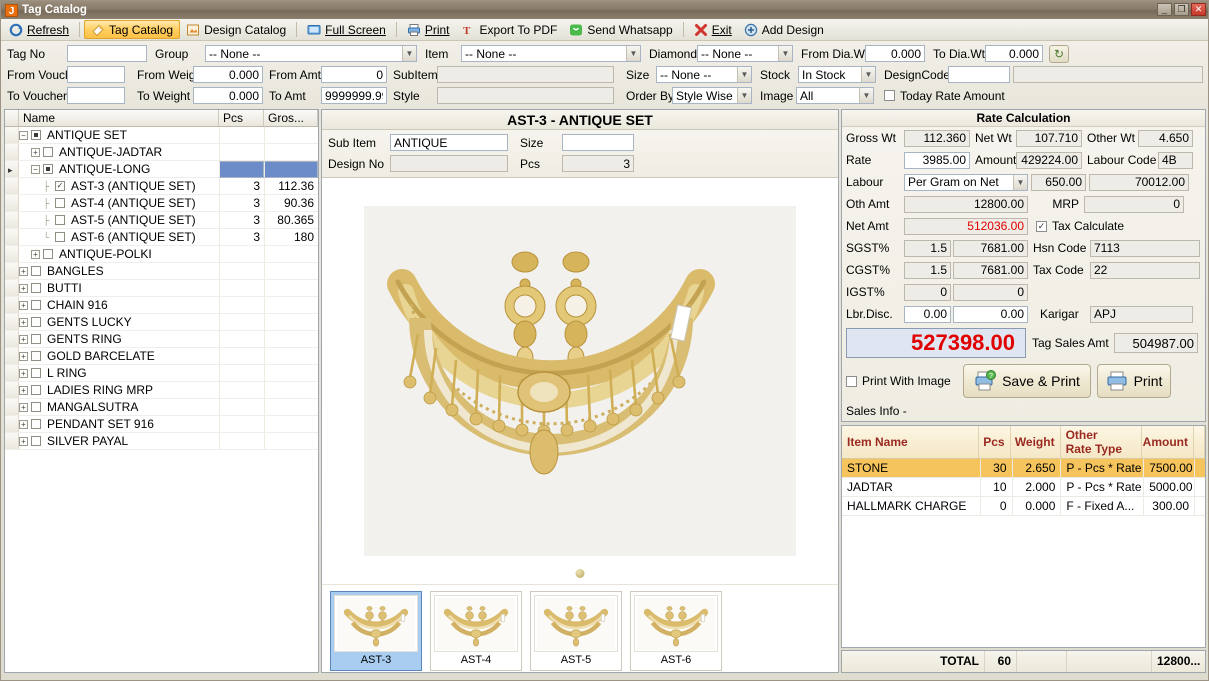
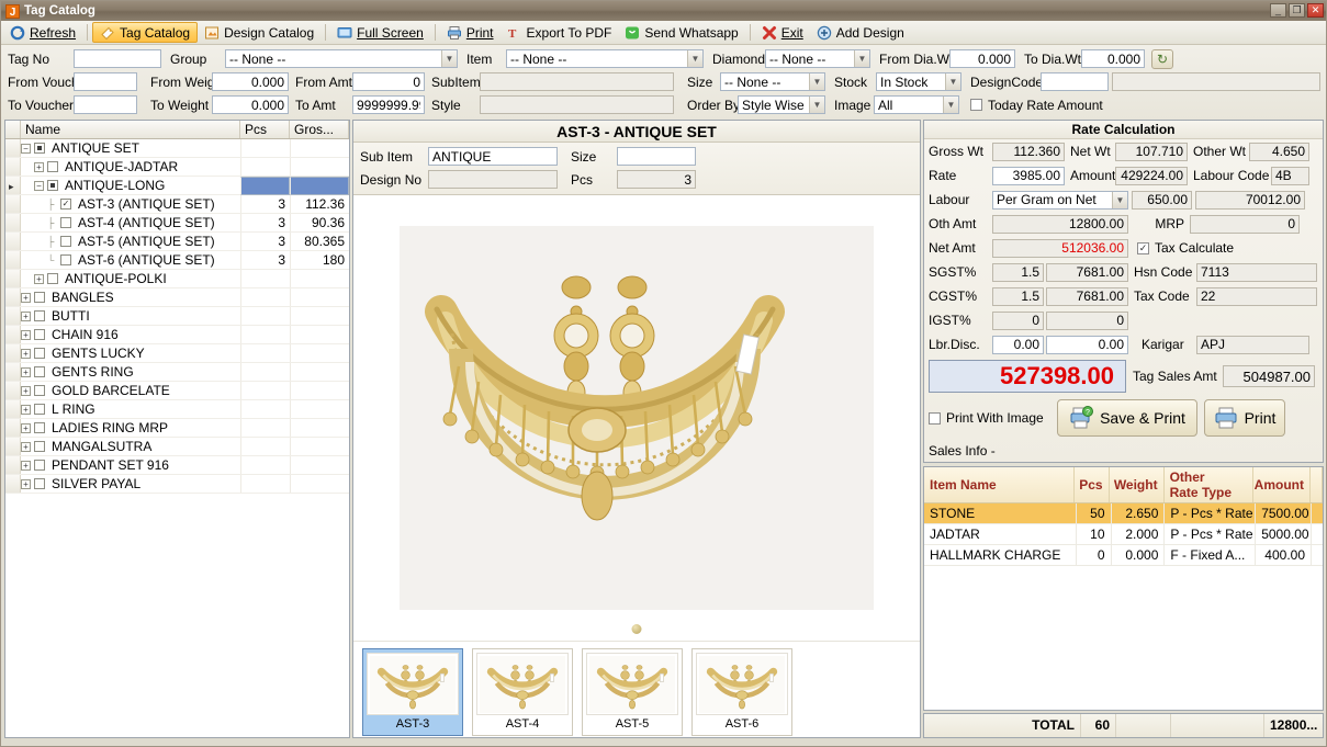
  J
  Tag Catalog
  _
  ❐
  ✕
  Refresh
  Tag Catalog
  Design Catalog
  Full Screen
  Print
  T
  Export To PDF
  Send Whatsapp
  Exit
  Add Design
  Tag No
  Group
  -- None --
  ▼
  Item
  -- None --
  ▼
  Diamond
  -- None --
  ▼
  From Dia.W
  0.000
  To Dia.Wt
  0.000
  ↻
  From Vouc
  From Wei
  0.000
  From Amt
  0
  SubItem
  Size
  -- None --
  ▼
  Stock
  In Stock
  ▼
  DesignCode
  To Voucher
  To Weight
  0.000
  To Amt
  9999999.9
  Style
  Order By
  Style Wise
  ▼
  Image
  All
  ▼
  Today Rate Amount
  Name
  Pcs
  Gros...
  −
  ANTIQUE SET
  +
  ANTIQUE-JADTAR
  −
  ANTIQUE-LONG
  ├
  ✓
  AST-3 (ANTIQUE SET)
  3
  112.36
  ├
  AST-4 (ANTIQUE SET)
  3
  90.36
  ├
  AST-5 (ANTIQUE SET)
  3
  80.365
  └
  AST-6 (ANTIQUE SET)
  3
  180
  +
  ANTIQUE-POLKI
  +
  BANGLES
  +
  BUTTI
  +
  CHAIN 916
  +
  GENTS LUCKY
  +
  GENTS RING
  +
  GOLD BARCELATE
  +
  L RING
  +
  LADIES RING MRP
  +
  MANGALSUTRA
  +
  PENDANT SET 916
  +
  SILVER PAYAL
  AST-3 - ANTIQUE SET
  Sub Item
  ANTIQUE
  Size
  Design No
  Pcs
  3
  AST-3
  AST-4
  AST-5
  AST-6
  Rate Calculation
  Gross Wt
  112.360
  Net Wt
  107.710
  Other Wt
  4.650
  Rate
  3985.00
  Amount
  429224.00
  Labour Code
  4B
  Labour
  Per Gram on Net
  ▼
  650.00
  70012.00
  Oth Amt
  12800.00
  MRP
  0
  Net Amt
  512036.00
  ✓
  Tax Calculate
  SGST%
  1.5
  7681.00
  Hsn Code
  7113
  CGST%
  1.5
  7681.00
  Tax Code
  22
  IGST%
  0
  0
  Lbr.Disc.
  0.00
  0.00
  Karigar
  APJ
  527398.00
  Tag Sales Amt
  504987.00
  Print With Image
  Save & Print
  Print
  Sales Info -
  Item Name
  Pcs
  Weight
  Other
  Rate Type
  Amount
  STONE
- 30
+ 50
  2.650
  P - Pcs * Rate
  7500.00
  JADTAR
  10
  2.000
  P - Pcs * Rate
  5000.00
  HALLMARK CHARGE
  0
  0.000
  F - Fixed A...
- 300.00
+ 400.00
  TOTAL
  60
  12800...
